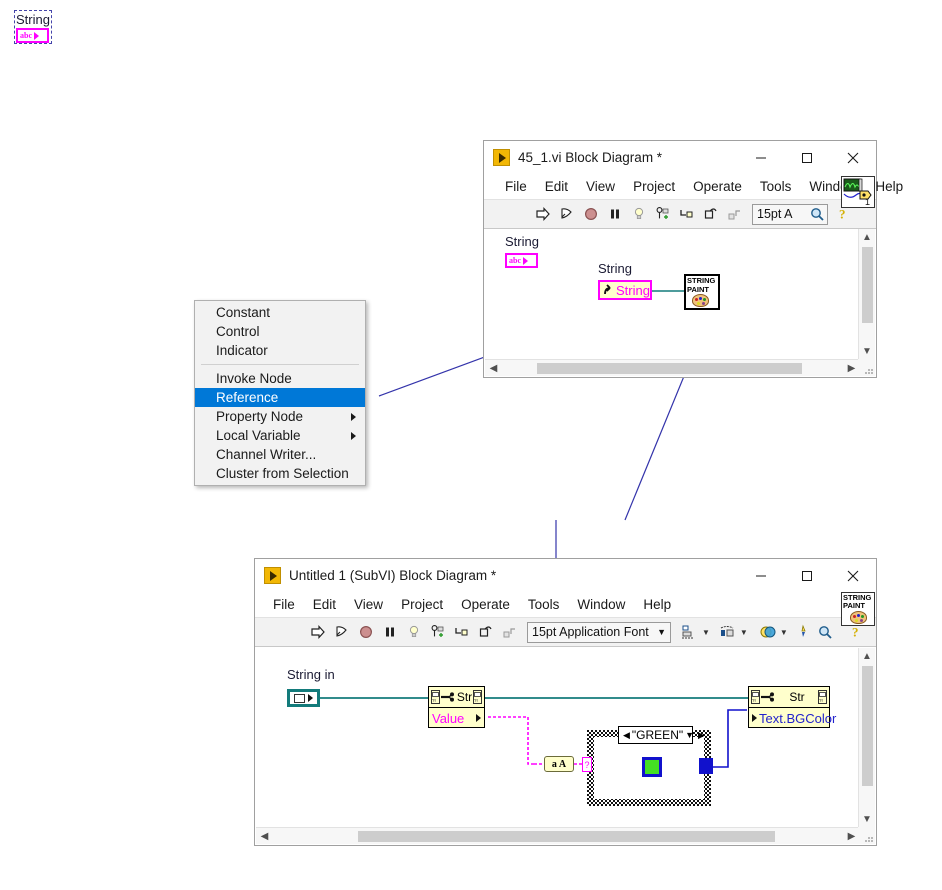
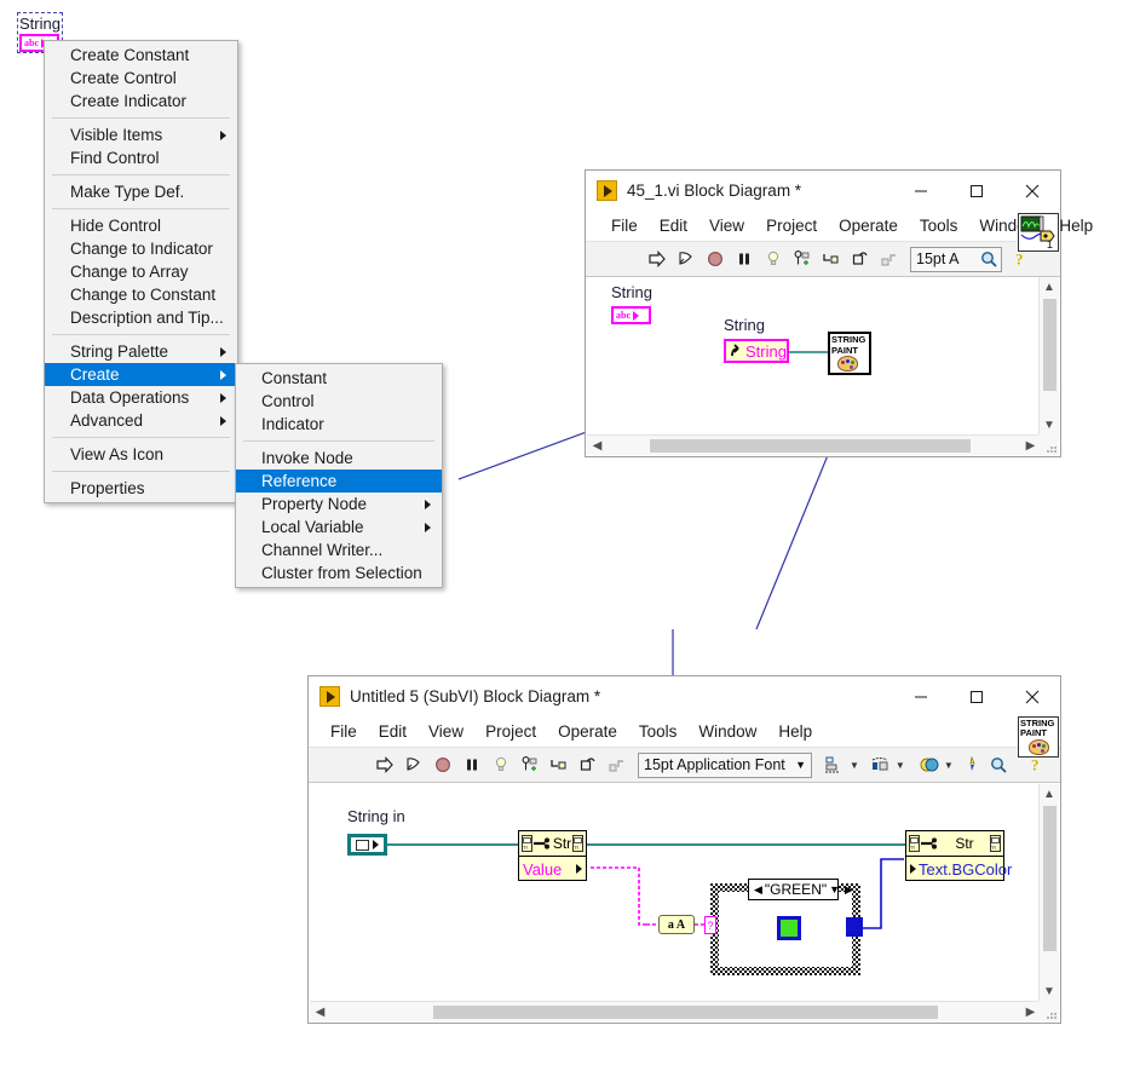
  String
  abc
+ Create Constant
+ Create Control
+ Create Indicator
+ Visible Items
+ Find Control
+ Make Type Def.
+ Hide Control
+ Change to Indicator
+ Change to Array
+ Change to Constant
+ Description and Tip...
+ String Palette
+ Create
+ Data Operations
+ Advanced
+ View As Icon
+ Properties
  Constant
  Control
  Indicator
  Invoke Node
  Reference
  Property Node
  Local Variable
  Channel Writer...
  Cluster from Selection
  45_1.vi Block Diagram *
  File
  Edit
  View
  Project
  Operate
  Tools
  Help
  15pt A
  ?
  1
  String
  abc
  String
  String
  STRING
  PAINT
  ▲
  ▼
  ◀
  ▶
- Untitled 1 (SubVI) Block Diagram *
+ Untitled 5 (SubVI) Block Diagram *
  File
  Edit
  View
  Project
  Operate
  Tools
  Window
  Help
  15pt Application Font
  ▼
  ▼
  ▼
  ▼
  ?
  STRING
  PAINT
  String in
  Str
  Value
  a A
  ◀
  "GREEN"
  ▼
  ▶
  ?
  Str
  Text.BGColor
  ▲
  ▼
  ◀
  ▶
